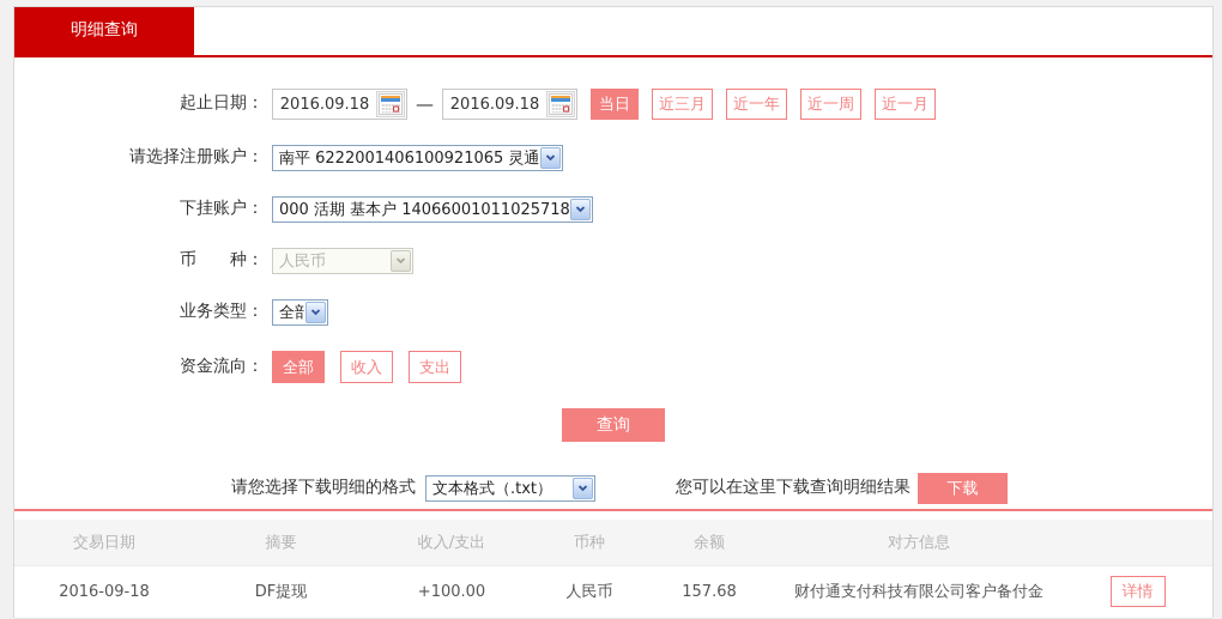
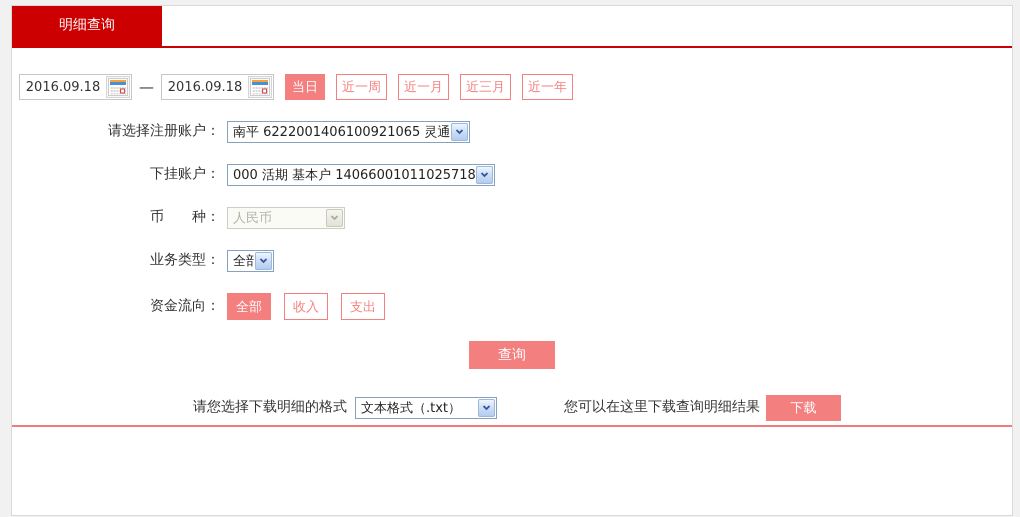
  明细查询
- 起止日期：
  2016.09.18
  —
  2016.09.18
  当日
- 近三月
+ 近一周
- 近一年
+ 近一月
- 近一周
+ 近三月
- 近一月
+ 近一年
  请选择注册账户：
  南平 6222001406100921065 灵通
  下挂账户：
  000 活期 基本户 14066001011025718
  币 种：
  人民币
  业务类型：
  全部
  资金流向：
  全部
  收入
  支出
  查询
  请您选择下载明细的格式
  文本格式（.txt）
  您可以在这里下载查询明细结果
  下载
- 交易日期	摘要	收入/支出	币种	余额	对方信息
- 2016-09-18	DF提现	+100.00	人民币	157.68	财付通支付科技有限公司客户备付金	详情
